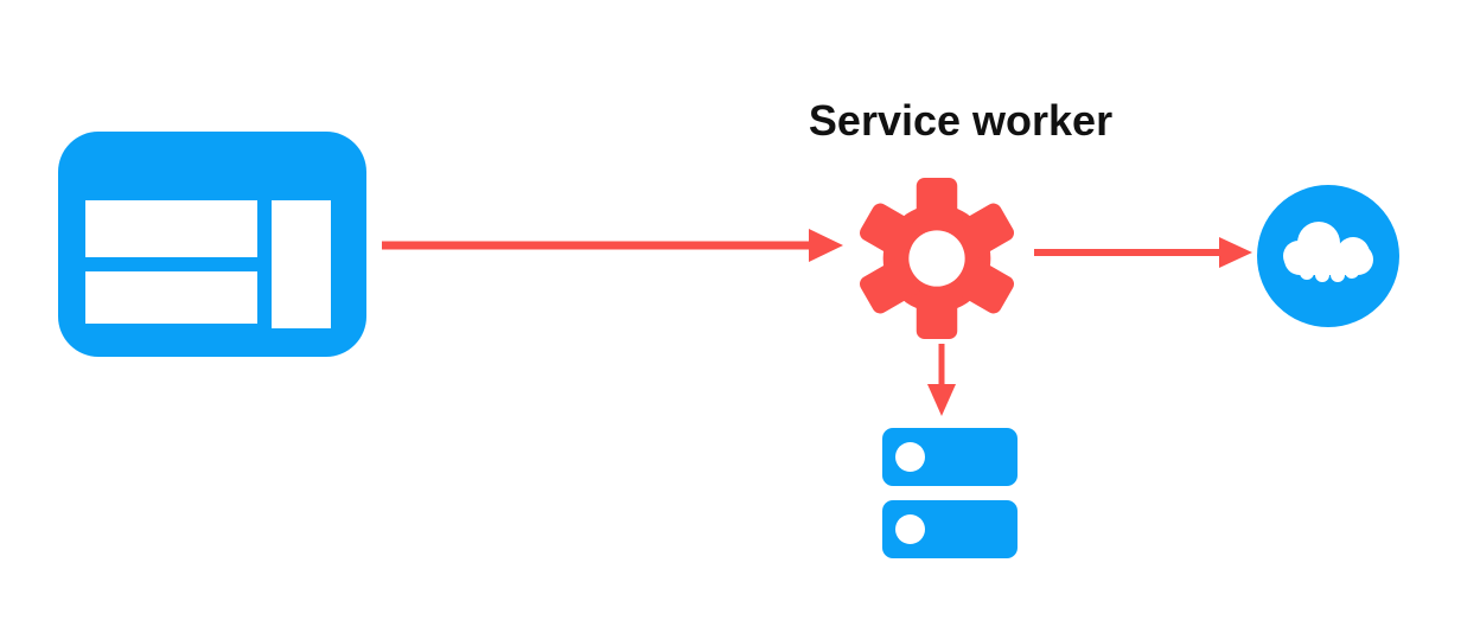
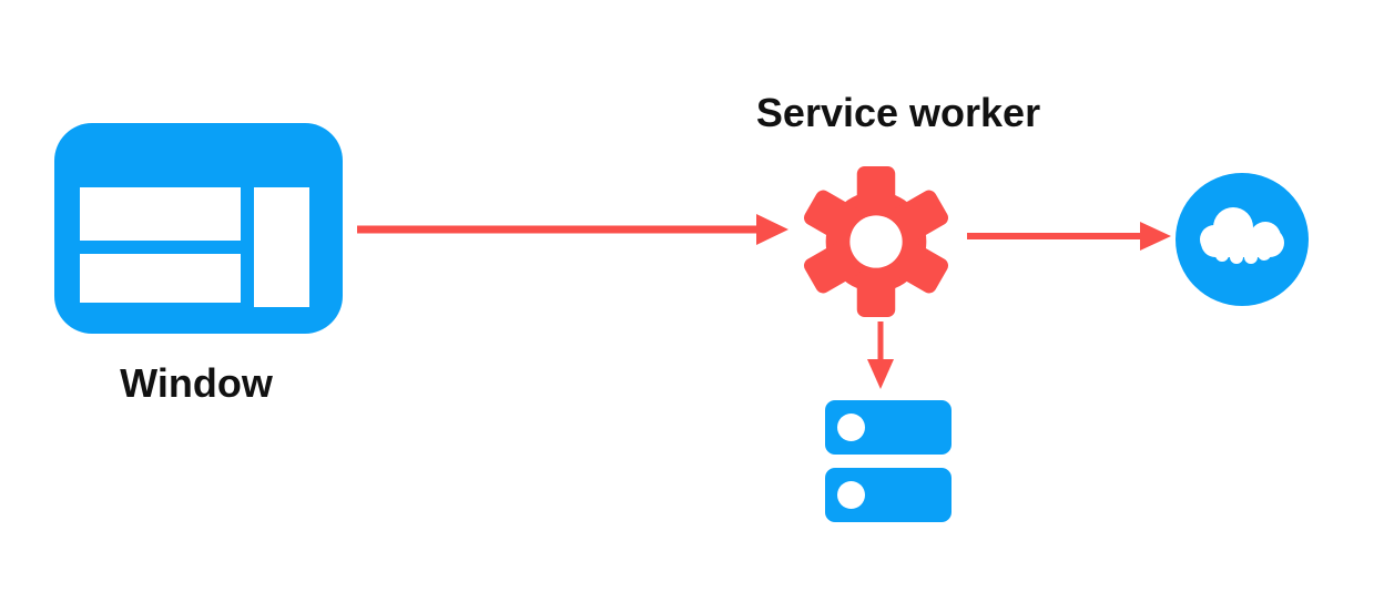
+ Window
  Service worker
